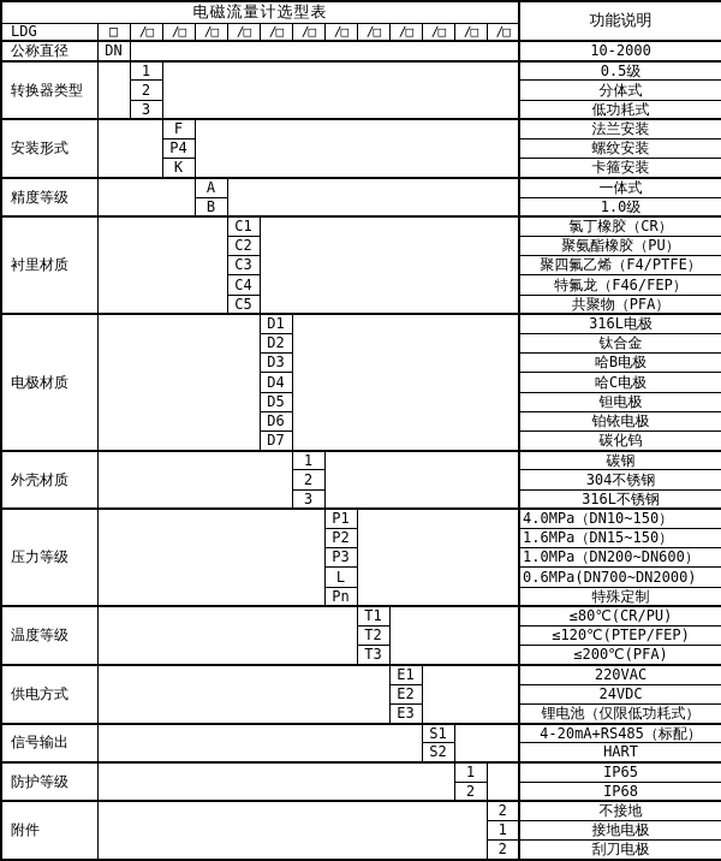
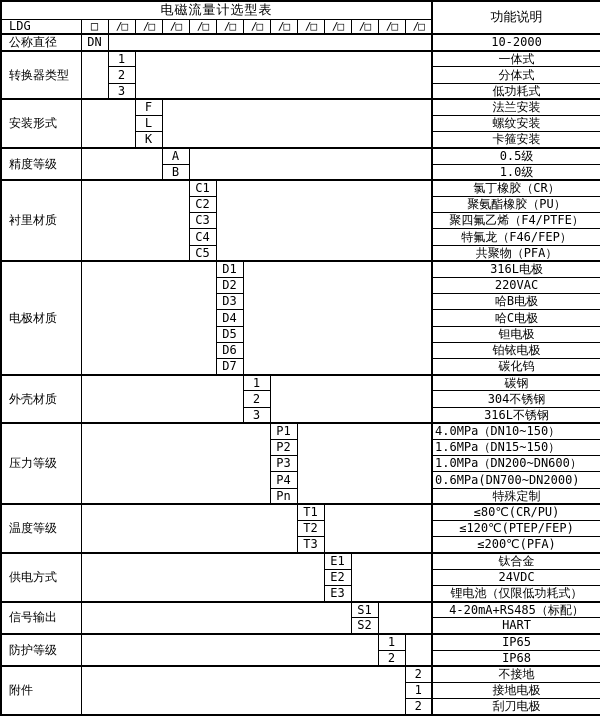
  电磁流量计选型表	功能说明
  LDG	□	/□	/□	/□	/□	/□	/□	/□	/□	/□	/□	/□	/□
  公称直径	DN		10-2000
- 转换器类型		1		0.5级
+ 转换器类型		1		一体式
  2	分体式
  3	低功耗式
  安装形式		F		法兰安装
- P4	螺纹安装
+ L	螺纹安装
  K	卡箍安装
- 精度等级		A		一体式
+ 精度等级		A		0.5级
  B	1.0级
  衬里材质		C1		氯丁橡胶（CR）
  C2	聚氨酯橡胶（PU）
  C3	聚四氟乙烯（F4/PTFE）
  C4	特氟龙（F46/FEP）
  C5	共聚物（PFA）
  电极材质		D1		316L电极
- D2	钛合金
+ D2	220VAC
  D3	哈B电极
  D4	哈C电极
  D5	钽电极
  D6	铂铱电极
  D7	碳化钨
  外壳材质		1		碳钢
  2	304不锈钢
  3	316L不锈钢
  压力等级		P1		4.0MPa（DN10~150）
  P2	1.6MPa（DN15~150）
  P3	1.0MPa（DN200~DN600）
- L	0.6MPa(DN700~DN2000)
+ P4	0.6MPa(DN700~DN2000)
  Pn	特殊定制
  温度等级		T1		≤80℃(CR/PU)
  T2	≤120℃(PTEP/FEP)
  T3	≤200℃(PFA)
- 供电方式		E1		220VAC
+ 供电方式		E1		钛合金
  E2	24VDC
  E3	锂电池（仅限低功耗式）
  信号输出		S1		4-20mA+RS485（标配）
  S2	HART
  防护等级		1		IP65
  2	IP68
  附件		2	不接地
  1	接地电极
  2	刮刀电极
